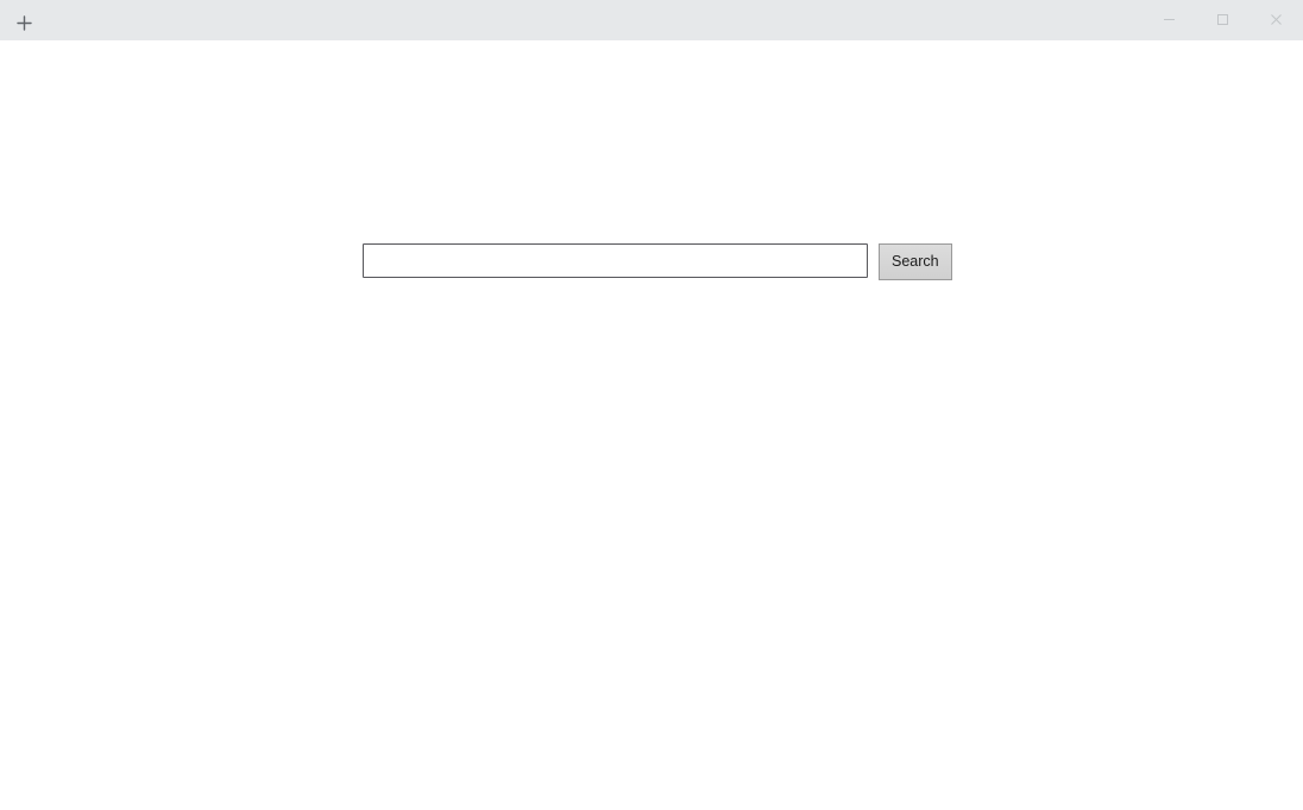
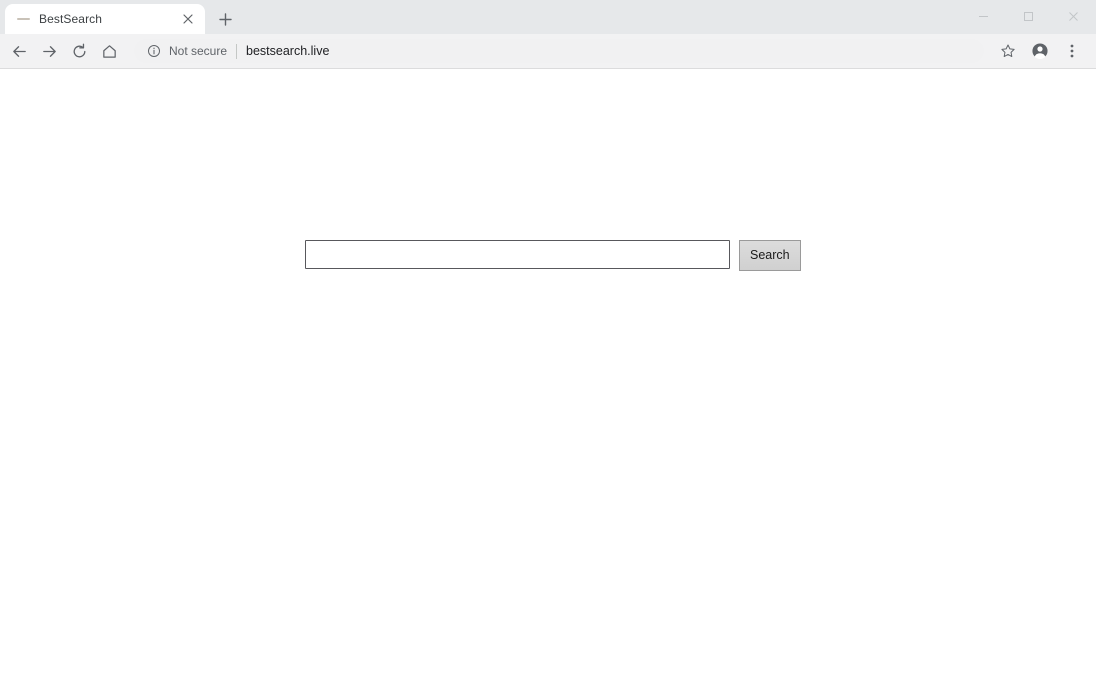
+ BestSearch
+ Not secure
+ bestsearch.live
  Search
